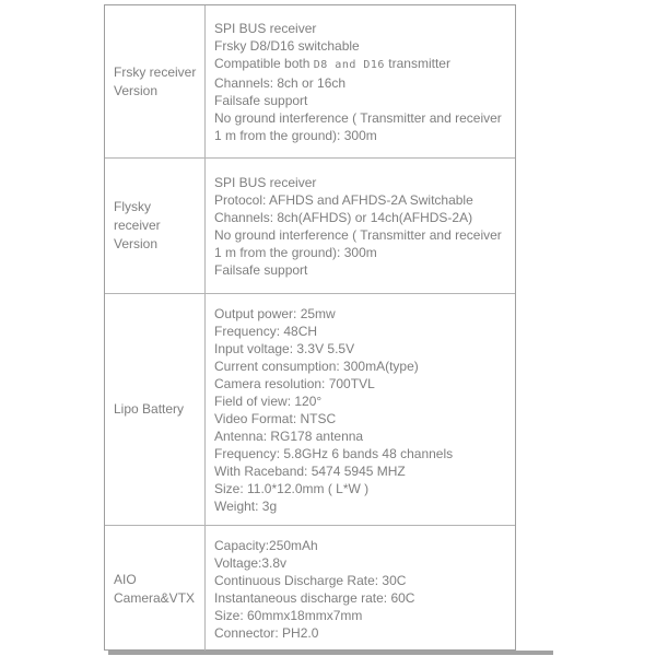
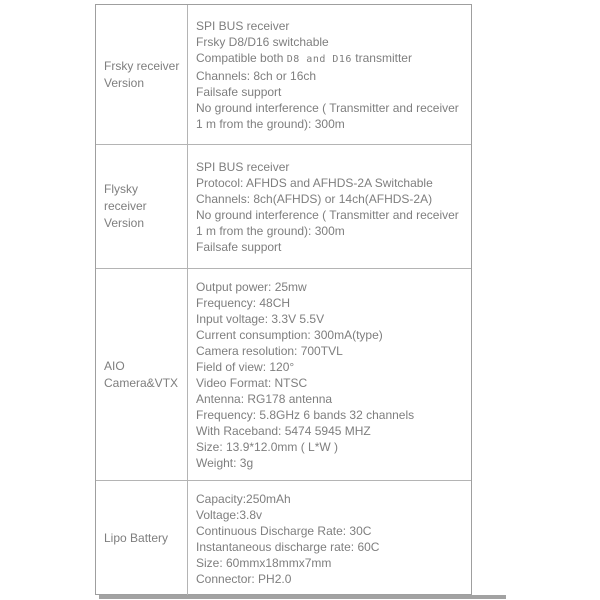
  Frsky receiver Version
  SPI BUS receiver
  Frsky D8/D16 switchable
  Compatible both D8 and D16 transmitter
  Channels: 8ch or 16ch
  Failsafe support
  No ground interference ( Transmitter and receiver 1 m from the ground): 300m
  Flysky receiver Version
  SPI BUS receiver
  Protocol: AFHDS and AFHDS-2A Switchable
  Channels: 8ch(AFHDS) or 14ch(AFHDS-2A)
  No ground interference ( Transmitter and receiver 1 m from the ground): 300m
  Failsafe support
- Lipo Battery
+ AIO Camera&VTX
  Output power: 25mw
  Frequency: 48CH
  Input voltage: 3.3V 5.5V
  Current consumption: 300mA(type)
  Camera resolution: 700TVL
  Field of view: 120°
  Video Format: NTSC
  Antenna: RG178 antenna
- Frequency: 5.8GHz 6 bands 48 channels
+ Frequency: 5.8GHz 6 bands 32 channels
  With Raceband: 5474 5945 MHZ
- Size: 11.0*12.0mm ( L*W )
+ Size: 13.9*12.0mm ( L*W )
  Weight: 3g
- AIO Camera&VTX
+ Lipo Battery
  Capacity:250mAh
  Voltage:3.8v
  Continuous Discharge Rate: 30C
  Instantaneous discharge rate: 60C
  Size: 60mmx18mmx7mm
  Connector: PH2.0
